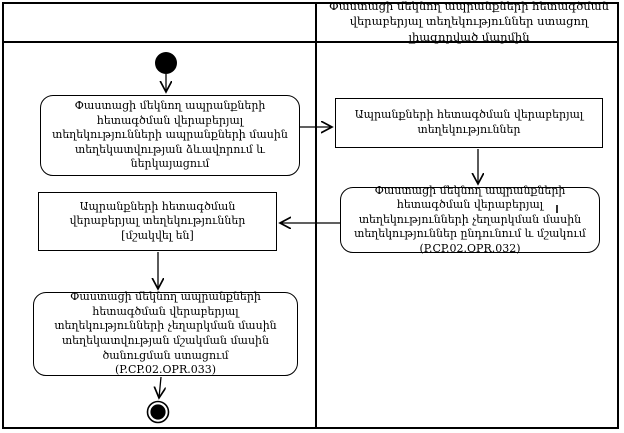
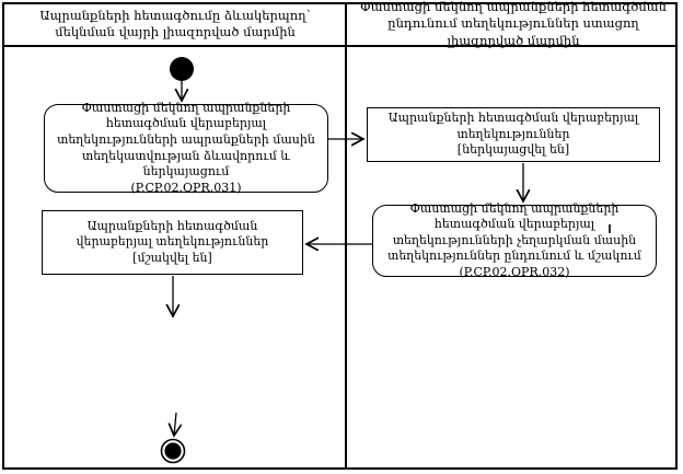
+ Ապրանքների հետագծումը ձևակերպող՝ մեկնման վայրի լիազորված մարմին
- Փաստացի մեկնող ապրանքների հետագծման վերաբերյալ տեղեկություններ ստացող լիազորված մարմին
+ Փաստացի մեկնող ապրանքների հետագծման ընդունում տեղեկություններ ստացող լիազորված մարմին
  Փաստացի մեկնող ապրանքների հետագծման վերաբերյալ տեղեկությունների ապրանքների մասին տեղեկատվության ձևավորում և ներկայացում
+ (P.CP.02.OPR.031)
  Ապրանքների հետագծման վերաբերյալ տեղեկություններ
+ [ներկայացվել են]
  Փաստացի մեկնող ապրանքների հետագծման վերաբերյալ տեղեկությունների չեղարկման մասին տեղեկություններ ընդունում և մշակում
  (P.CP.02.OPR.032)
  Ապրանքների հետագծման վերաբերյալ տեղեկություններ
  [մշակվել են]
- Փաստացի մեկնող ապրանքների հետագծման վերաբերյալ տեղեկությունների չեղարկման մասին տեղեկատվության մշակման մասին ծանուցման ստացում
- (P.CP.02.OPR.033)
